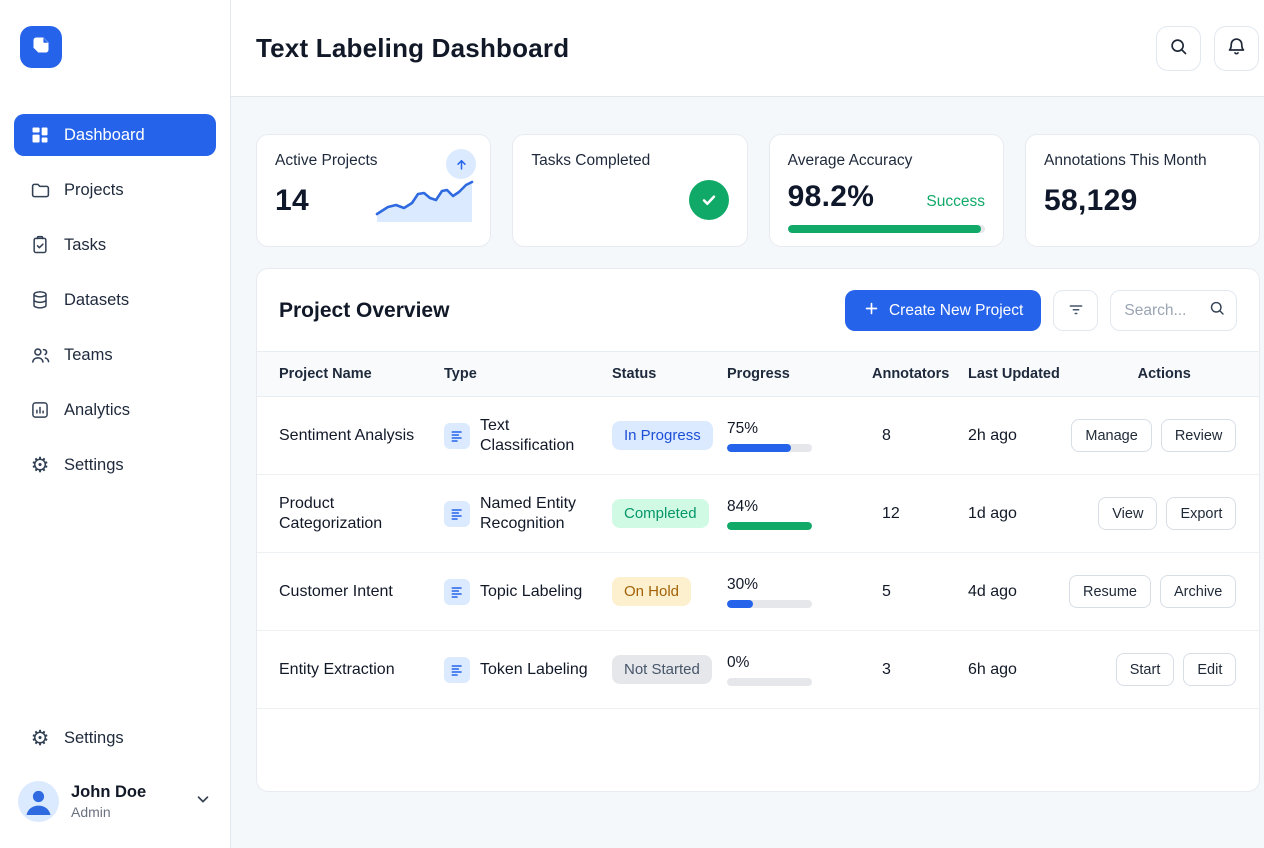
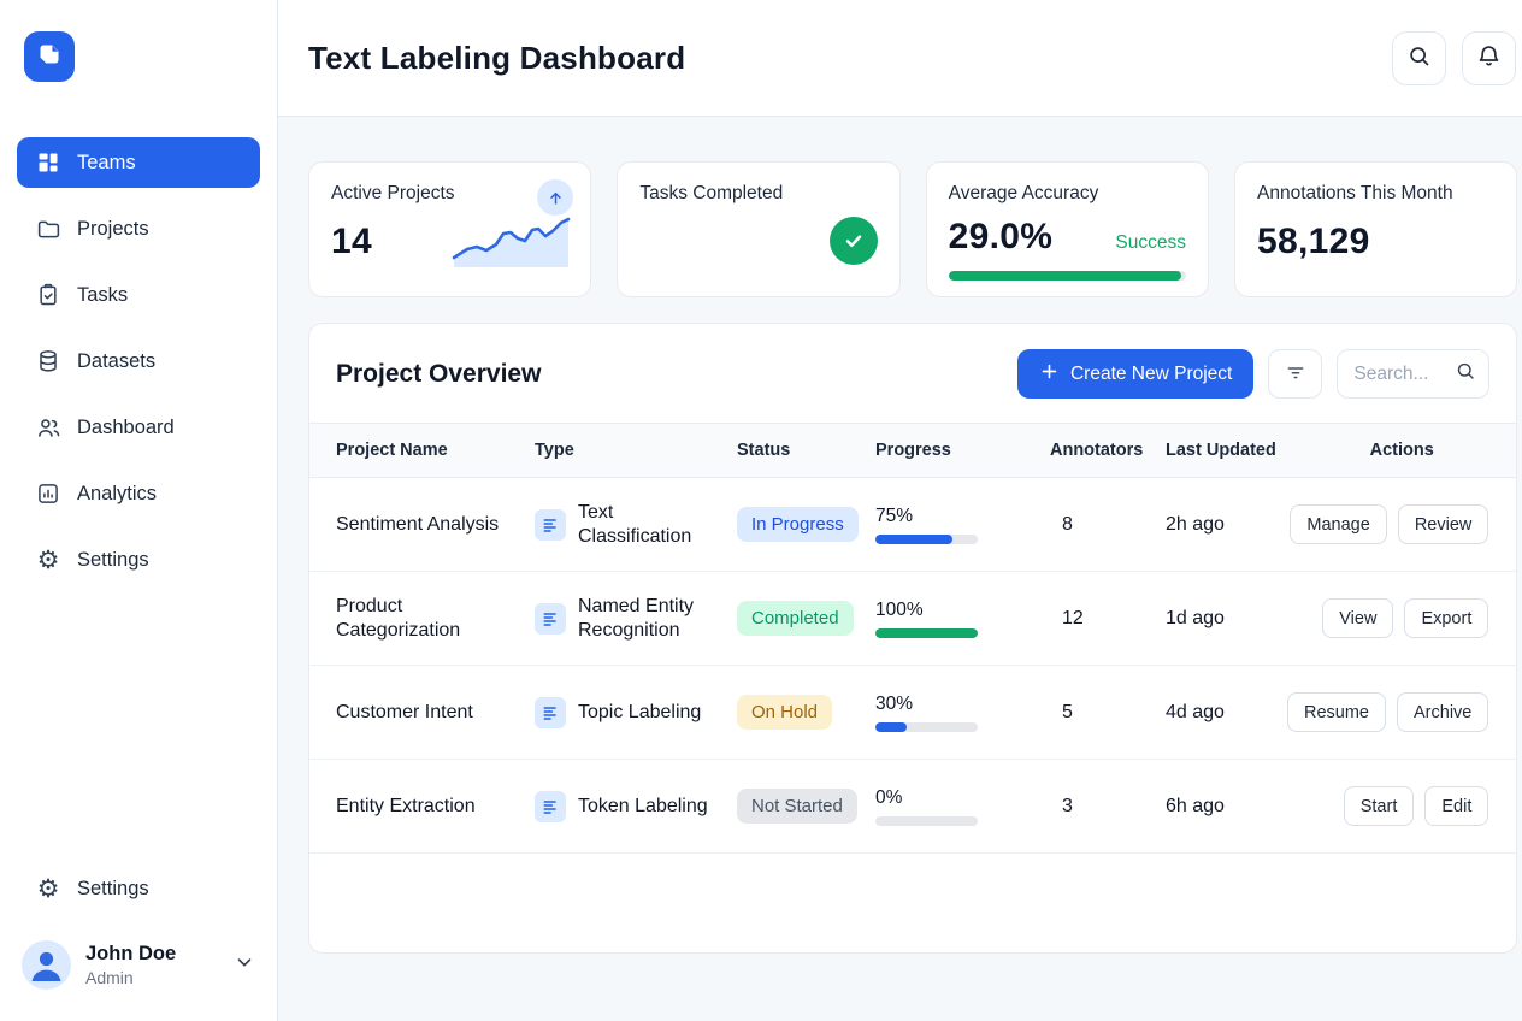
- Dashboard
+ Teams
  Projects
  Tasks
  Datasets
- Teams
+ Dashboard
  Analytics
  ⚙
  Settings
  ⚙
  Settings
  John Doe
  Admin
  Text Labeling Dashboard
  Active Projects
  14
  Tasks Completed
  Average Accuracy
- 98.2%
+ 29.0%
  Success
  Annotations This Month
  58,129
  Project Overview
  Create New Project
  Search...
  Project Name
  Type
  Status
  Progress
  Annotators
  Last Updated
  Actions
  Sentiment Analysis
  Text Classification
  In Progress
  75%
  8
  2h ago
  Manage
  Review
  Product Categorization
  Named Entity Recognition
  Completed
- 84%
+ 100%
  12
  1d ago
  View
  Export
  Customer Intent
  Topic Labeling
  On Hold
  30%
  5
  4d ago
  Resume
  Archive
  Entity Extraction
  Token Labeling
  Not Started
  0%
  3
  6h ago
  Start
  Edit
